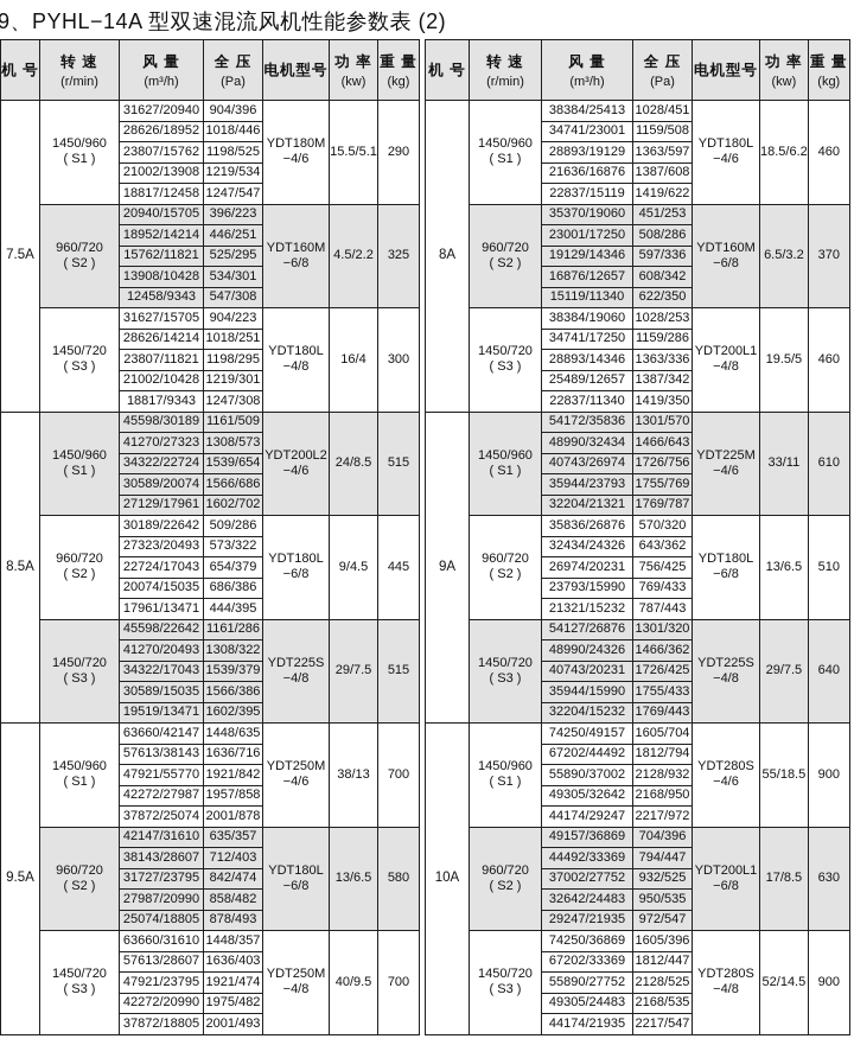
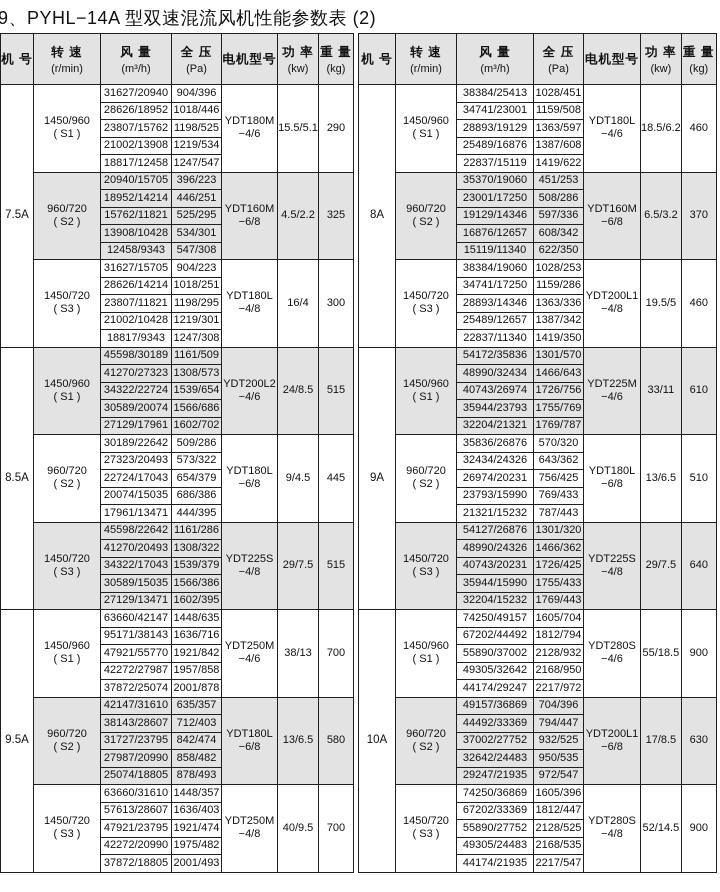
  9、PYHL−14A 型双速混流风机性能参数表 (2)
  机 号	转 速(r/min)	风 量(m³/h)	全 压(Pa)	电机型号	功 率(kw)	重 量(kg)
  7.5A	1450/960( S1 )	31627/20940	904/396	YDT180M−4/6	15.5/5.1	290
  28626/18952	1018/446
  23807/15762	1198/525
  21002/13908	1219/534
  18817/12458	1247/547
  960/720( S2 )	20940/15705	396/223	YDT160M−6/8	4.5/2.2	325
  18952/14214	446/251
  15762/11821	525/295
  13908/10428	534/301
  12458/9343	547/308
  1450/720( S3 )	31627/15705	904/223	YDT180L−4/8	16/4	300
  28626/14214	1018/251
  23807/11821	1198/295
  21002/10428	1219/301
  18817/9343	1247/308
  8.5A	1450/960( S1 )	45598/30189	1161/509	YDT200L2−4/6	24/8.5	515
  41270/27323	1308/573
  34322/22724	1539/654
  30589/20074	1566/686
  27129/17961	1602/702
  960/720( S2 )	30189/22642	509/286	YDT180L−6/8	9/4.5	445
  27323/20493	573/322
  22724/17043	654/379
  20074/15035	686/386
  17961/13471	444/395
  1450/720( S3 )	45598/22642	1161/286	YDT225S−4/8	29/7.5	515
  41270/20493	1308/322
  34322/17043	1539/379
  30589/15035	1566/386
- 19519/13471	1602/395
+ 27129/13471	1602/395
  9.5A	1450/960( S1 )	63660/42147	1448/635	YDT250M−4/6	38/13	700
- 57613/38143	1636/716
+ 95171/38143	1636/716
  47921/55770	1921/842
  42272/27987	1957/858
  37872/25074	2001/878
  960/720( S2 )	42147/31610	635/357	YDT180L−6/8	13/6.5	580
  38143/28607	712/403
  31727/23795	842/474
  27987/20990	858/482
  25074/18805	878/493
  1450/720( S3 )	63660/31610	1448/357	YDT250M−4/8	40/9.5	700
  57613/28607	1636/403
  47921/23795	1921/474
  42272/20990	1975/482
  37872/18805	2001/493
  机 号	转 速(r/min)	风 量(m³/h)	全 压(Pa)	电机型号	功 率(kw)	重 量(kg)
  8A	1450/960( S1 )	38384/25413	1028/451	YDT180L−4/6	18.5/6.2	460
  34741/23001	1159/508
  28893/19129	1363/597
- 21636/16876	1387/608
+ 25489/16876	1387/608
  22837/15119	1419/622
  960/720( S2 )	35370/19060	451/253	YDT160M−6/8	6.5/3.2	370
  23001/17250	508/286
  19129/14346	597/336
  16876/12657	608/342
  15119/11340	622/350
  1450/720( S3 )	38384/19060	1028/253	YDT200L1−4/8	19.5/5	460
  34741/17250	1159/286
  28893/14346	1363/336
  25489/12657	1387/342
  22837/11340	1419/350
  9A	1450/960( S1 )	54172/35836	1301/570	YDT225M−4/6	33/11	610
  48990/32434	1466/643
  40743/26974	1726/756
  35944/23793	1755/769
  32204/21321	1769/787
  960/720( S2 )	35836/26876	570/320	YDT180L−6/8	13/6.5	510
  32434/24326	643/362
  26974/20231	756/425
  23793/15990	769/433
  21321/15232	787/443
  1450/720( S3 )	54127/26876	1301/320	YDT225S−4/8	29/7.5	640
  48990/24326	1466/362
  40743/20231	1726/425
  35944/15990	1755/433
  32204/15232	1769/443
  10A	1450/960( S1 )	74250/49157	1605/704	YDT280S−4/6	55/18.5	900
  67202/44492	1812/794
  55890/37002	2128/932
  49305/32642	2168/950
  44174/29247	2217/972
  960/720( S2 )	49157/36869	704/396	YDT200L1−6/8	17/8.5	630
  44492/33369	794/447
  37002/27752	932/525
  32642/24483	950/535
  29247/21935	972/547
  1450/720( S3 )	74250/36869	1605/396	YDT280S−4/8	52/14.5	900
  67202/33369	1812/447
  55890/27752	2128/525
  49305/24483	2168/535
  44174/21935	2217/547
